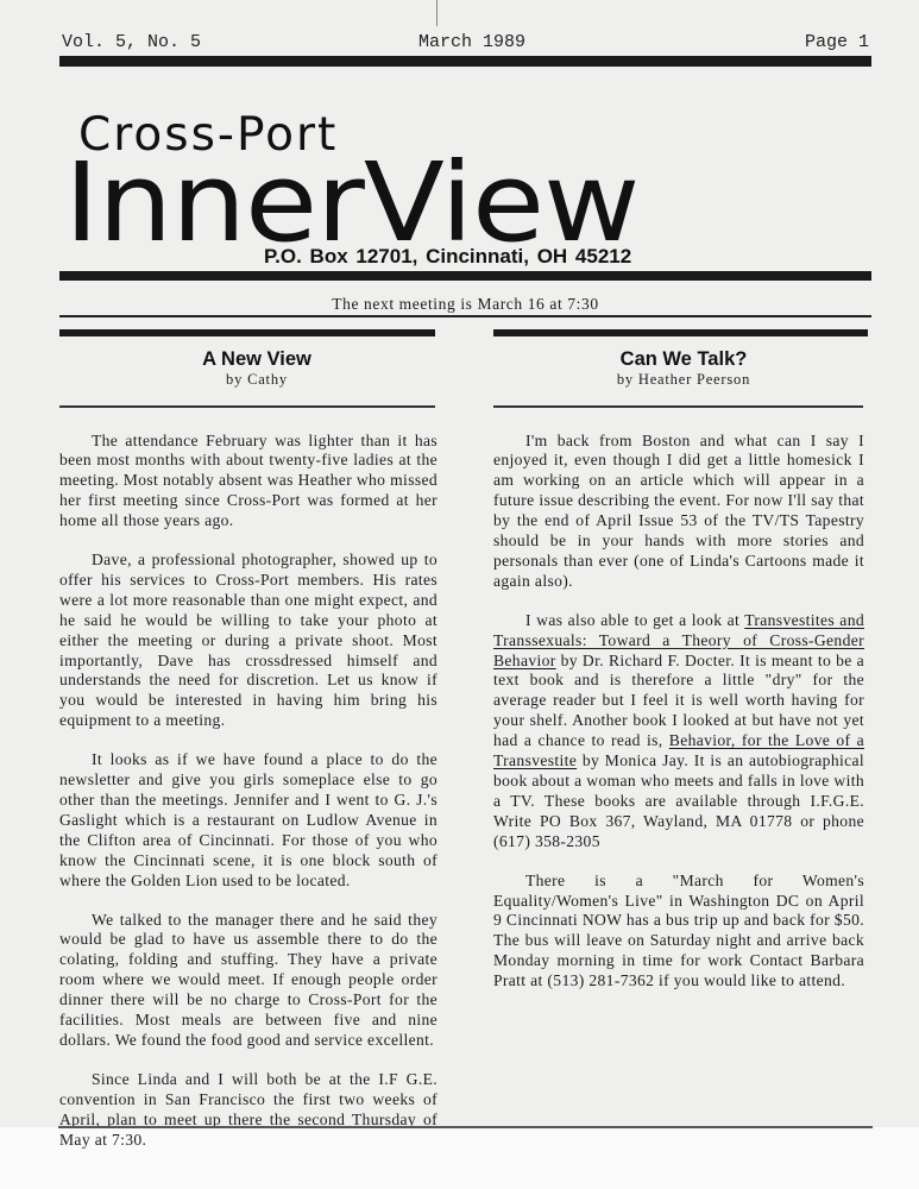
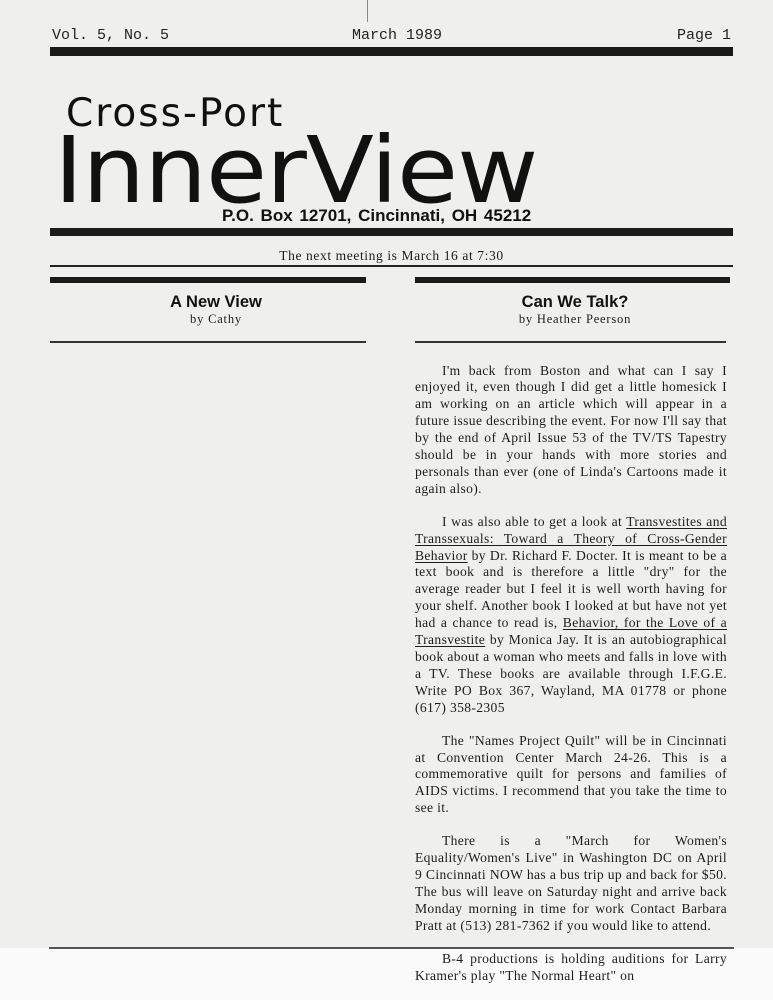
  Vol. 5, No. 5
  March 1989
  Page 1
  Cross-Port
  InnerView
  P.O. Box 12701, Cincinnati, OH 45212
  The next meeting is March 16 at 7:30
  A New View
  by Cathy
- The attendance February was lighter than it has been most months with about twenty-five ladies at the meeting. Most notably absent was Heather who missed her first meeting since Cross-Port was formed at her home all those years ago.
- Dave, a professional photographer, showed up to offer his services to Cross-Port members. His rates were a lot more reasonable than one might expect, and he said he would be willing to take your photo at either the meeting or during a private shoot. Most importantly, Dave has crossdressed himself and understands the need for discretion. Let us know if you would be interested in having him bring his equipment to a meeting.
- It looks as if we have found a place to do the newsletter and give you girls someplace else to go other than the meetings. Jennifer and I went to G. J.'s Gaslight which is a restaurant on Ludlow Avenue in the Clifton area of Cincinnati. For those of you who know the Cincinnati scene, it is one block south of where the Golden Lion used to be located.
- We talked to the manager there and he said they would be glad to have us assemble there to do the colating, folding and stuffing. They have a private room where we would meet. If enough people order dinner there will be no charge to Cross-Port for the facilities. Most meals are between five and nine dollars. We found the food good and service excellent.
- Since Linda and I will both be at the I.F G.E. convention in San Francisco the first two weeks of April, plan to meet up there the second Thursday of May at 7:30.
  Can We Talk?
  by Heather Peerson
  I'm back from Boston and what can I say I enjoyed it, even though I did get a little homesick I am working on an article which will appear in a future issue describing the event. For now I'll say that by the end of April Issue 53 of the TV/TS Tapestry should be in your hands with more stories and personals than ever (one of Linda's Cartoons made it again also).
  I was also able to get a look at Transvestites and Transsexuals: Toward a Theory of Cross-Gender Behavior by Dr. Richard F. Docter. It is meant to be a text book and is therefore a little "dry" for the average reader but I feel it is well worth having for your shelf. Another book I looked at but have not yet had a chance to read is, Behavior, for the Love of a Transvestite by Monica Jay. It is an autobiographical book about a woman who meets and falls in love with a TV. These books are available through I.F.G.E. Write PO Box 367, Wayland, MA 01778 or phone (617) 358-2305
+ The "Names Project Quilt" will be in Cincinnati at Convention Center March 24-26. This is a commemorative quilt for persons and families of AIDS victims. I recommend that you take the time to see it.
  There is a "March for Women's Equality/Women's Live" in Washington DC on April 9 Cincinnati NOW has a bus trip up and back for $50. The bus will leave on Saturday night and arrive back Monday morning in time for work Contact Barbara Pratt at (513) 281-7362 if you would like to attend.
+ B-4 productions is holding auditions for Larry Kramer's play "The Normal Heart" on
